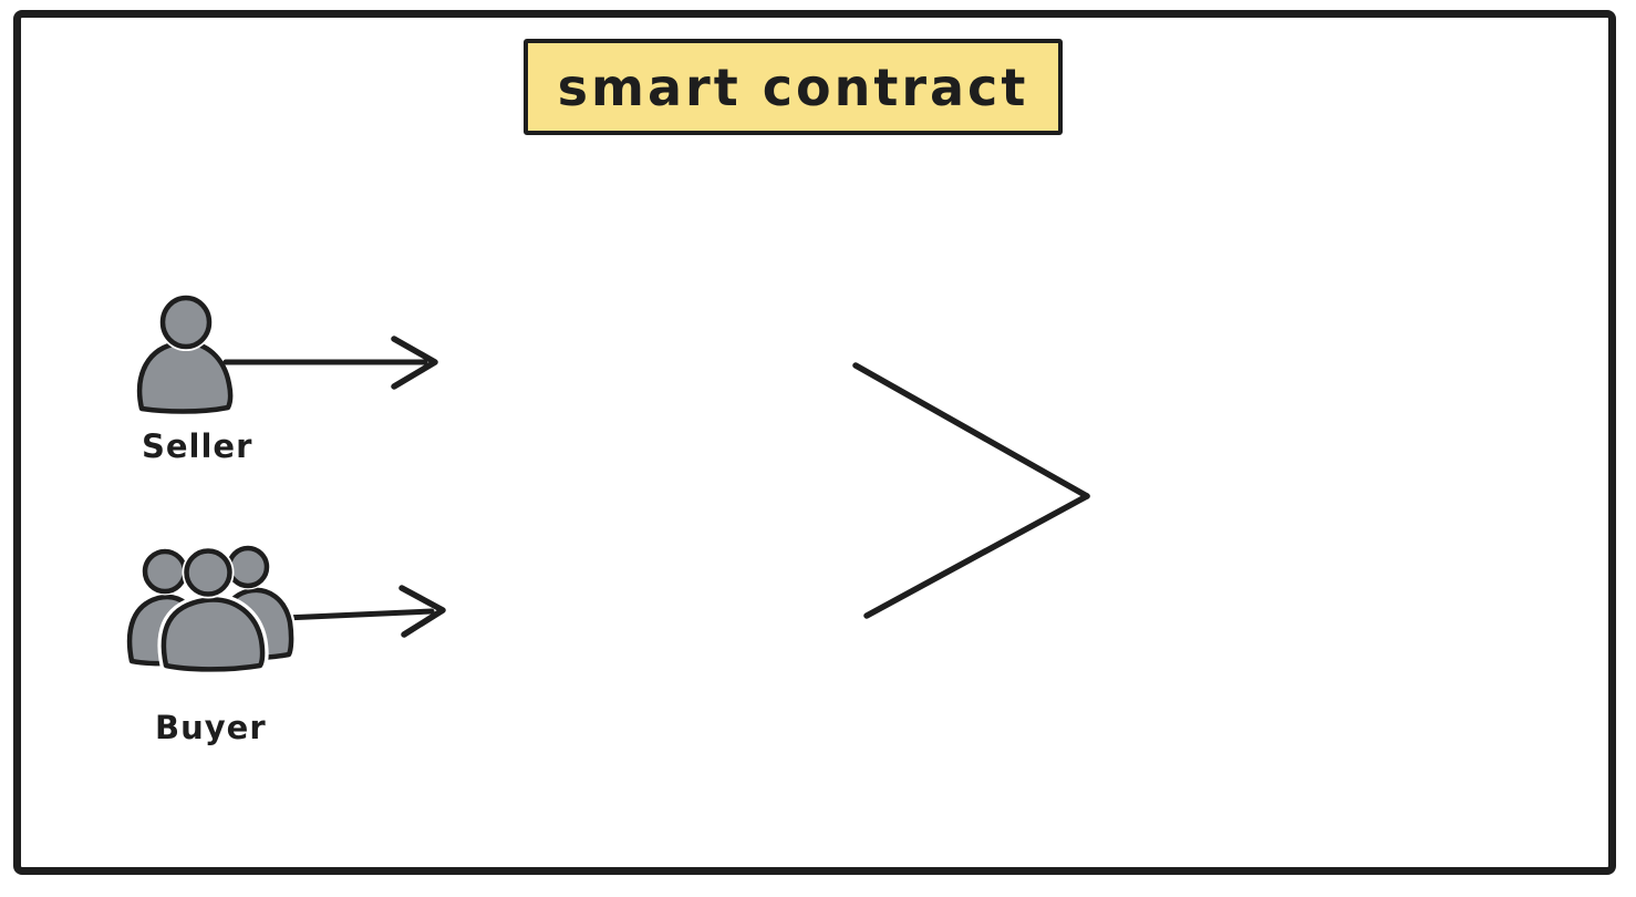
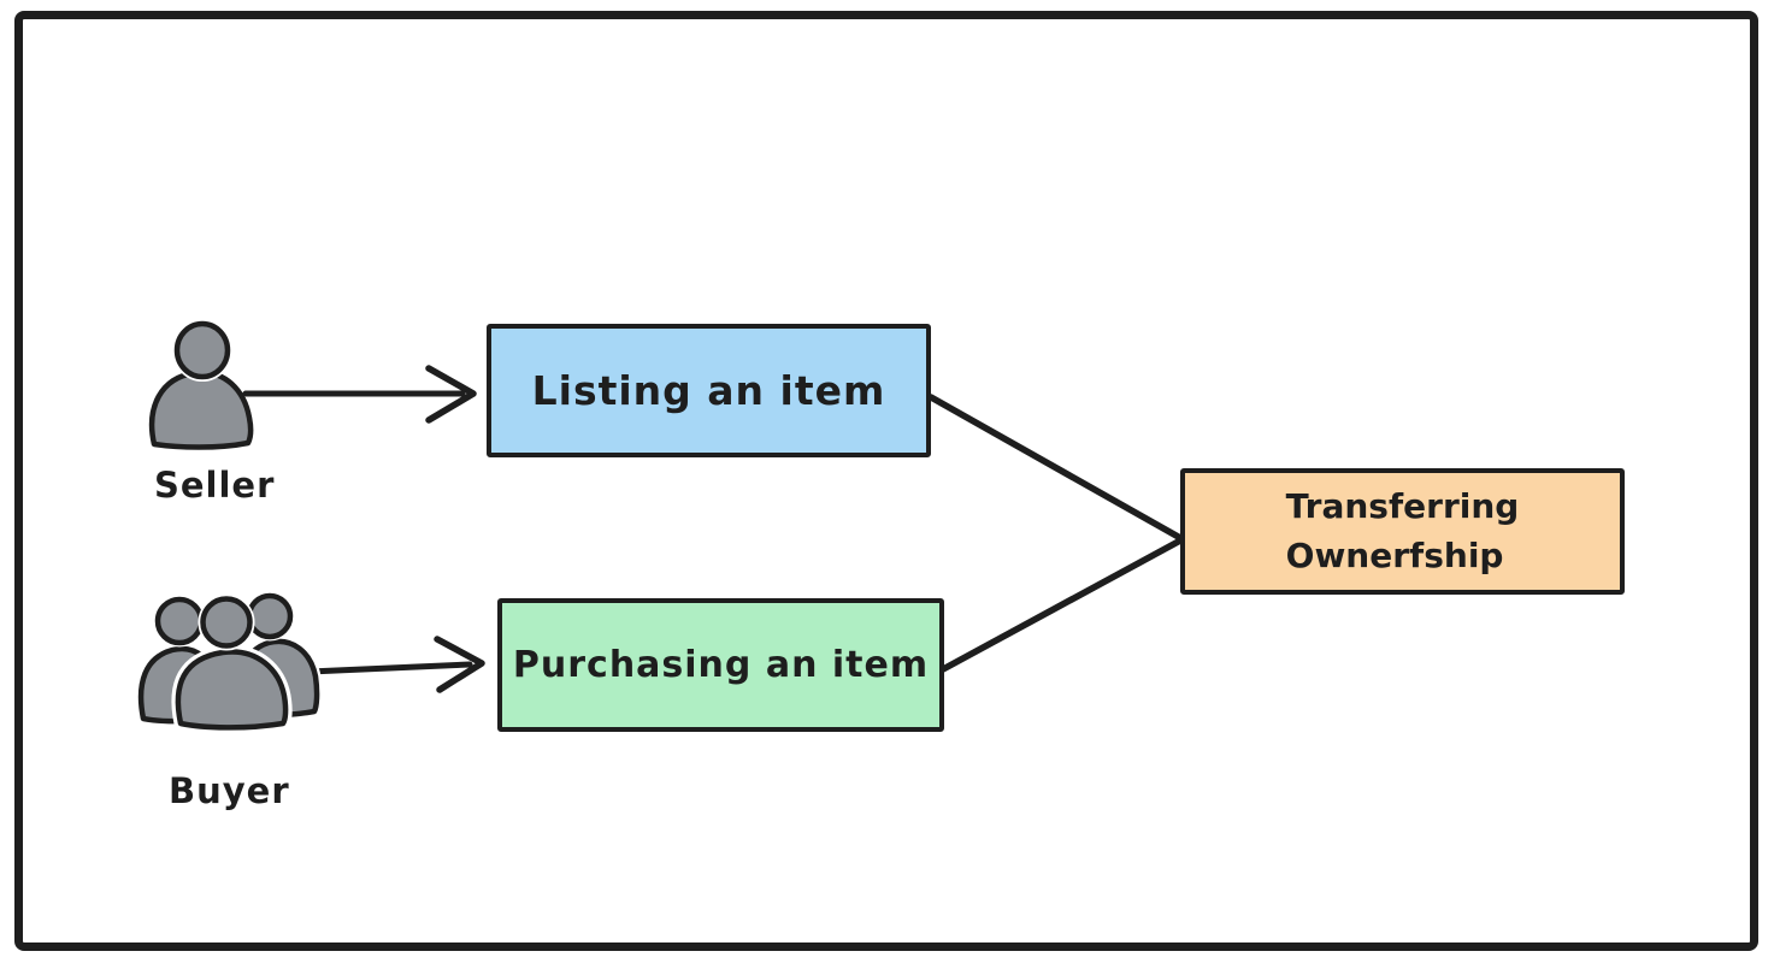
- smart contract
  Seller
  Buyer
+ Listing an item
+ Purchasing an item
+ Transferring
+ Ownerfship
